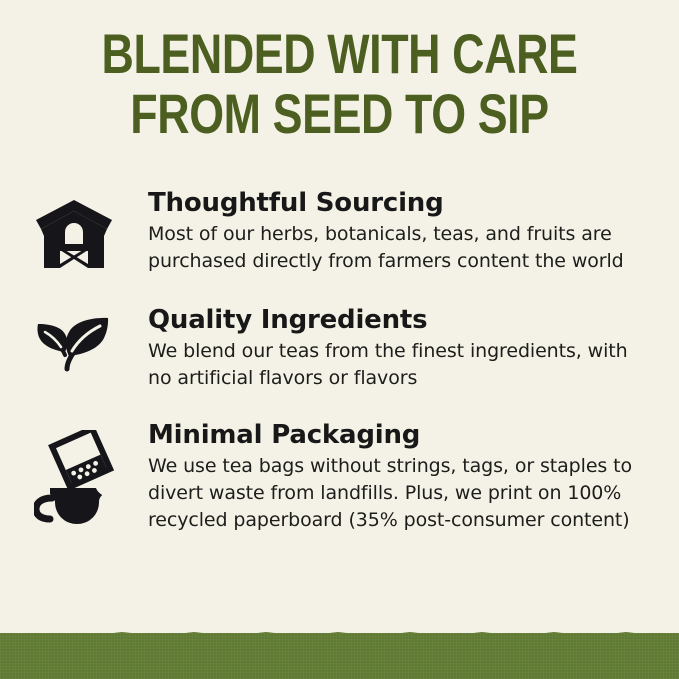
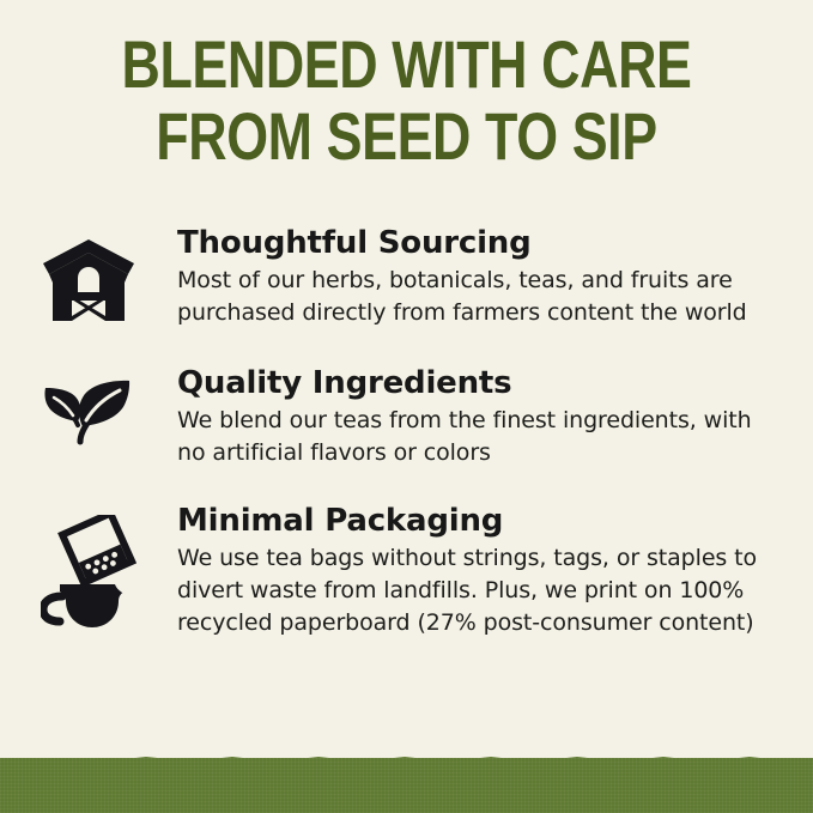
  BLENDED WITH CARE
  FROM SEED TO SIP
  Thoughtful Sourcing
  Most of our herbs, botanicals, teas, and fruits are purchased directly from farmers content the world
  Quality Ingredients
- We blend our teas from the finest ingredients, with no artificial flavors or flavors
+ We blend our teas from the finest ingredients, with no artificial flavors or colors
  Minimal Packaging
- We use tea bags without strings, tags, or staples to divert waste from landfills. Plus, we print on 100% recycled paperboard (35% post-consumer content)
+ We use tea bags without strings, tags, or staples to divert waste from landfills. Plus, we print on 100% recycled paperboard (27% post-consumer content)
